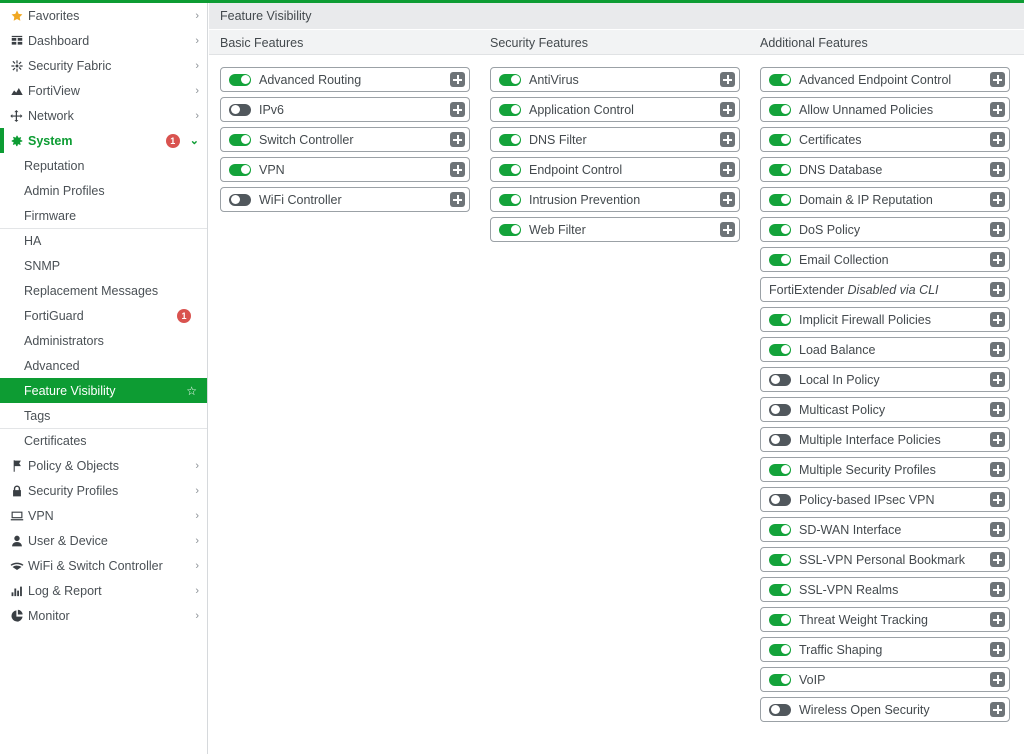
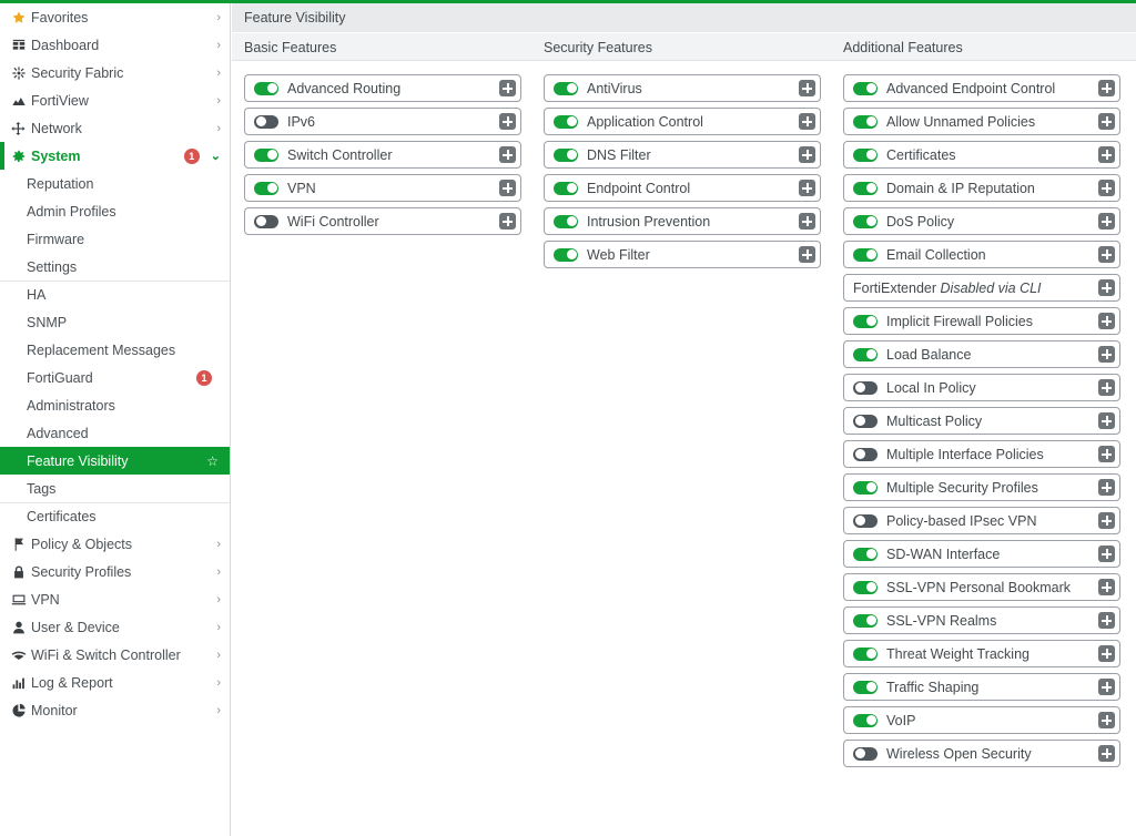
  Favorites
  ›
  Dashboard
  ›
  Security Fabric
  ›
  FortiView
  ›
  Network
  ›
  System
  1
  ⌄
  Reputation
  Admin Profiles
  Firmware
+ Settings
  HA
  SNMP
  Replacement Messages
  FortiGuard
  1
  Administrators
  Advanced
  Feature Visibility
  ☆
  Tags
  Certificates
  Policy & Objects
  ›
  Security Profiles
  ›
  VPN
  ›
  User & Device
  ›
  WiFi & Switch Controller
  ›
  Log & Report
  ›
  Monitor
  ›
  Feature Visibility
  Basic Features
  Security Features
  Additional Features
  Advanced Routing
  IPv6
  Switch Controller
  VPN
  WiFi Controller
  AntiVirus
  Application Control
  DNS Filter
  Endpoint Control
  Intrusion Prevention
  Web Filter
  Advanced Endpoint Control
  Allow Unnamed Policies
  Certificates
- DNS Database
  Domain & IP Reputation
  DoS Policy
  Email Collection
  FortiExtender Disabled via CLI
  Implicit Firewall Policies
  Load Balance
  Local In Policy
  Multicast Policy
  Multiple Interface Policies
  Multiple Security Profiles
  Policy-based IPsec VPN
  SD-WAN Interface
  SSL-VPN Personal Bookmark
  SSL-VPN Realms
  Threat Weight Tracking
  Traffic Shaping
  VoIP
  Wireless Open Security
